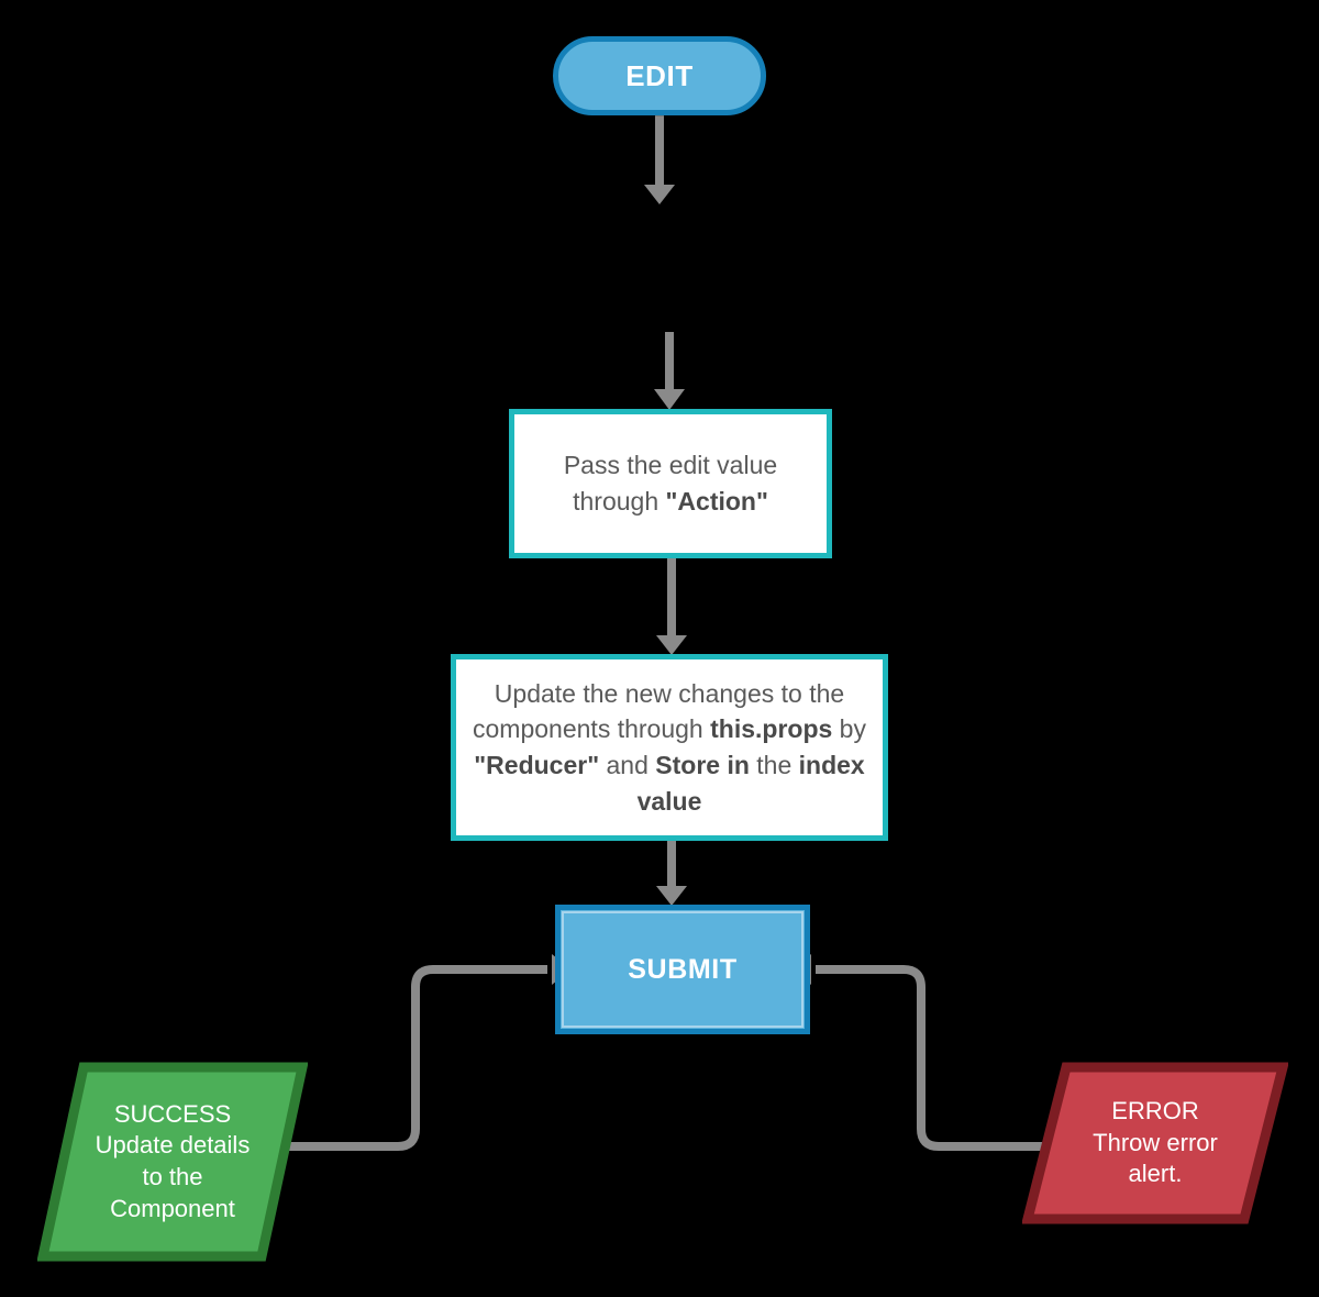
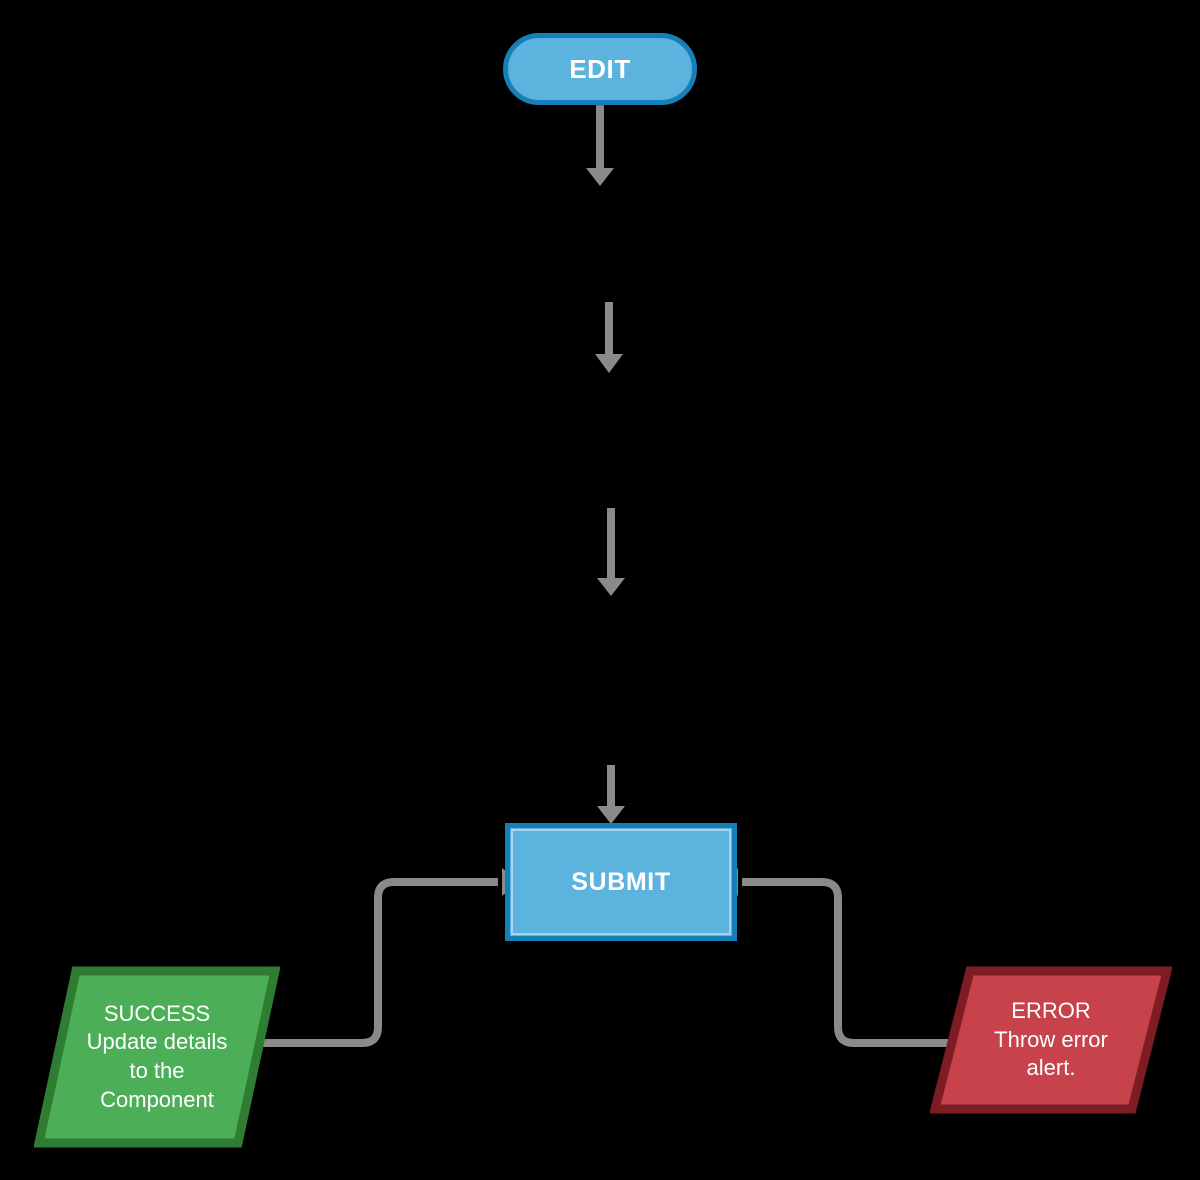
  EDIT
- Pass the edit value
- through "Action"
- Update the new changes to the components through this.props by "Reducer" and Store in the index value
  SUBMIT
  SUCCESS
  Update details
  to the
  Component
  ERROR
  Throw error
  alert.
